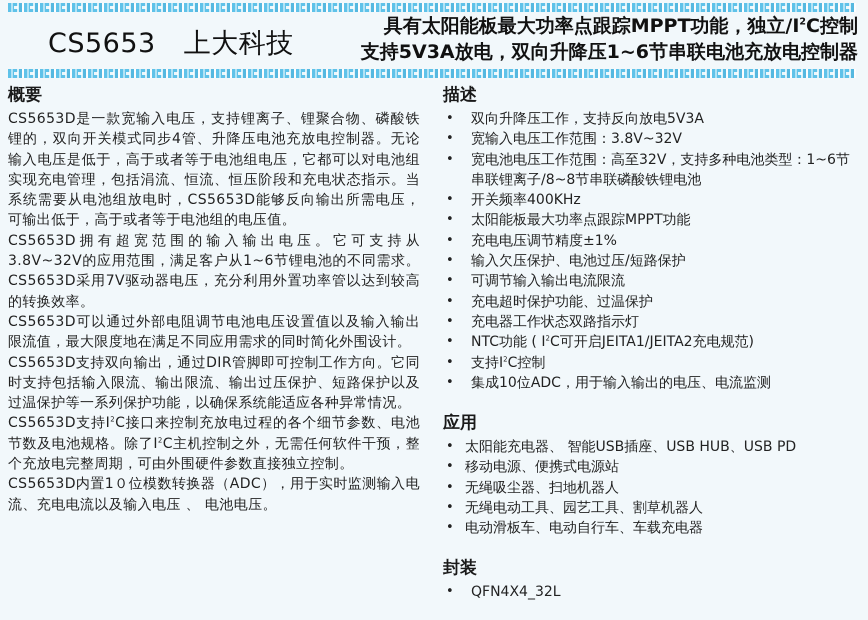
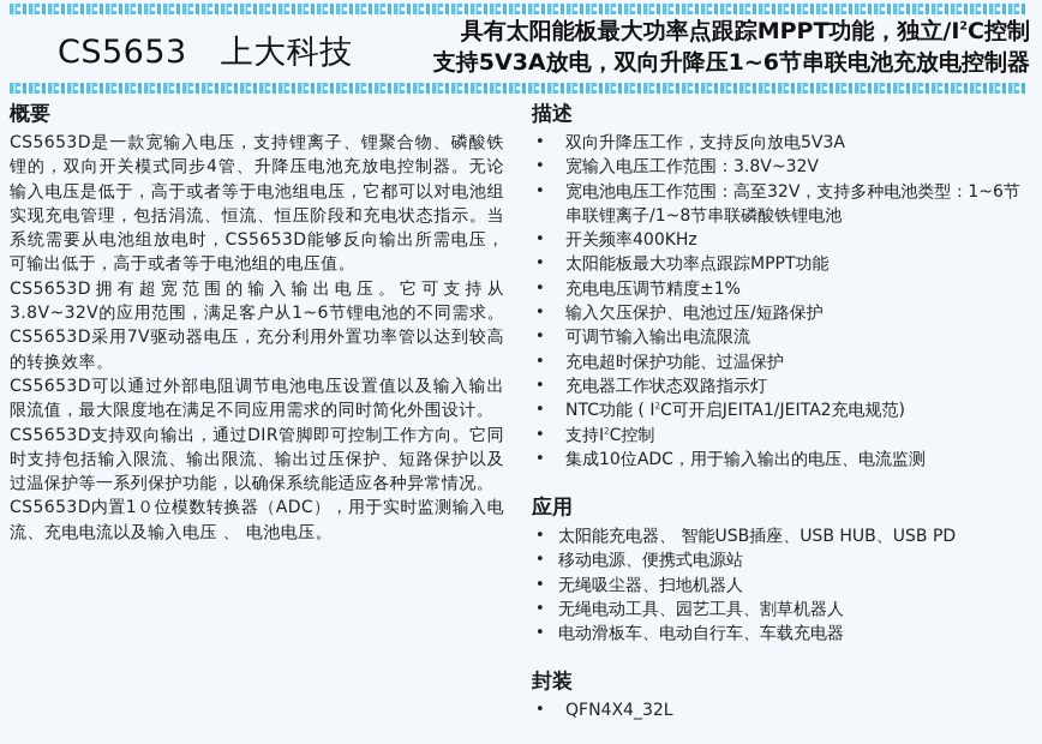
  CS5653 上大科技
  具有太阳能板最大功率点跟踪MPPT功能，独立/I2C控制
  支持5V3A放电，双向升降压1~6节串联电池充放电控制器
  概要
  CS5653D是一款宽输入电压，支持锂离子、锂聚合物、磷酸铁锂的，双向开关模式同步4管、升降压电池充放电控制器。无论输入电压是低于，高于或者等于电池组电压，它都可以对电池组实现充电管理，包括涓流、恒流、恒压阶段和充电状态指示。当系统需要从电池组放电时，CS5653D能够反向输出所需电压，可输出低于，高于或者等于电池组的电压值。
  CS5653D拥有超宽范围的输入输出电压。它可支持从3.8V~32V的应用范围，满足客户从1~6节锂电池的不同需求。CS5653D采用7V驱动器电压，充分利用外置功率管以达到较高的转换效率。
  CS5653D可以通过外部电阻调节电池电压设置值以及输入输出限流值，最大限度地在满足不同应用需求的同时简化外围设计。
  CS5653D支持双向输出，通过DIR管脚即可控制工作方向。它同时支持包括输入限流、输出限流、输出过压保护、短路保护以及过温保护等一系列保护功能，以确保系统能适应各种异常情况。
- CS5653D支持I2C接口来控制充放电过程的各个细节参数、电池节数及电池规格。除了I2C主机控制之外，无需任何软件干预，整个充放电完整周期，可由外围硬件参数直接独立控制。
  CS5653D内置1０位模数转换器（ADC），用于实时监测输入电流、充电电流以及输入电压 、 电池电压。
  描述
  •
  双向升降压工作，支持反向放电5V3A
  •
  宽输入电压工作范围：3.8V~32V
  •
- 宽电池电压工作范围：高至32V，支持多种电池类型：1~6节串联锂离子/8~8节串联磷酸铁锂电池
+ 宽电池电压工作范围：高至32V，支持多种电池类型：1~6节串联锂离子/1~8节串联磷酸铁锂电池
  •
  开关频率400KHz
  •
  太阳能板最大功率点跟踪MPPT功能
  •
  充电电压调节精度±1%
  •
  输入欠压保护、电池过压/短路保护
  •
  可调节输入输出电流限流
  •
  充电超时保护功能、过温保护
  •
  充电器工作状态双路指示灯
  •
  NTC功能 ( I2C可开启JEITA1/JEITA2充电规范)
  •
  支持I2C控制
  •
  集成10位ADC，用于输入输出的电压、电流监测
  应用
  •
  太阳能充电器、 智能USB插座、USB HUB、USB PD
  •
  移动电源、便携式电源站
  •
  无绳吸尘器、扫地机器人
  •
  无绳电动工具、园艺工具、割草机器人
  •
  电动滑板车、电动自行车、车载充电器
  封装
  •
  QFN4X4_32L
